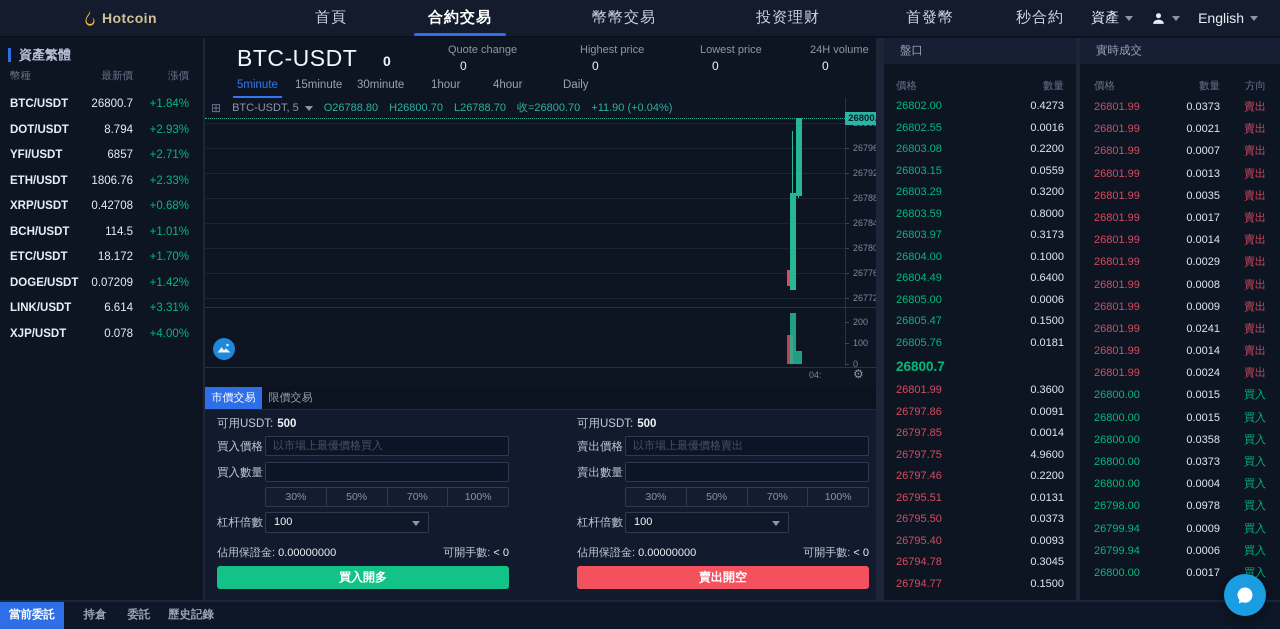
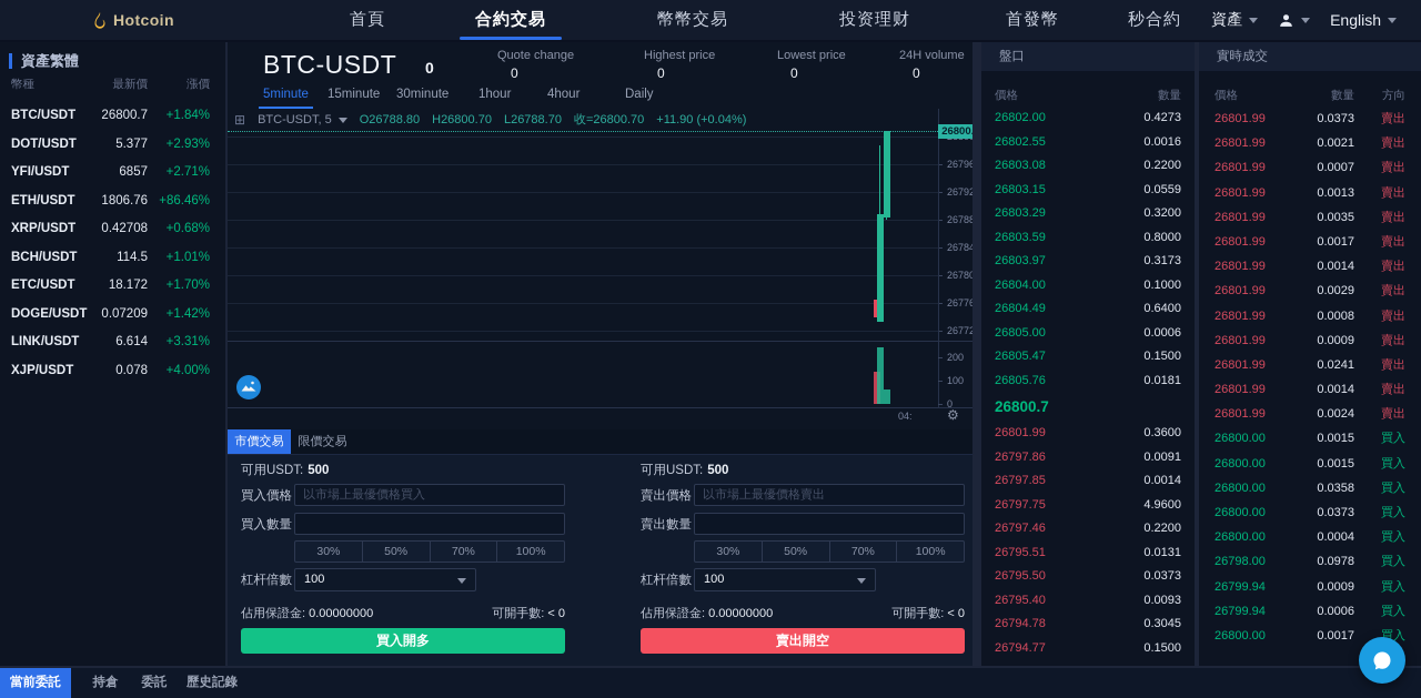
  Hotcoin
  首頁
  合約交易
  幣幣交易
  投资理财
  首發幣
  秒合約
  資產
  English
  資產繁體
  幣種
  最新價
  漲價
  BTC/USDT
  26800.7
  +1.84%
  DOT/USDT
- 8.794
+ 5.377
  +2.93%
  YFI/USDT
  6857
  +2.71%
  ETH/USDT
  1806.76
- +2.33%
+ +86.46%
  XRP/USDT
  0.42708
  +0.68%
  BCH/USDT
  114.5
  +1.01%
  ETC/USDT
  18.172
  +1.70%
  DOGE/USDT
  0.07209
  +1.42%
  LINK/USDT
  6.614
  +3.31%
  XJP/USDT
  0.078
  +4.00%
  BTC-USDT
  0
  Quote change
  0
  Highest price
  0
  Lowest price
  0
  24H volume
  0
  5minute
  15minute
  30minute
  1hour
  4hour
  Daily
  200
  100
  0
  26800.
  ⊞
  BTC-USDT, 5
  O26788.80
  H26800.70
  L26788.70
  收=26800.70
  +11.90 (+0.04%)
  04:
  ⚙
  市價交易
  限價交易
  可用USDT: 500
  買入價格
  以市場上最優價格買入
  買入數量
  30%
  50%
  70%
  100%
  杠杆倍數
  100
  佔用保證金: 0.00000000
  可開手數: < 0
  買入開多
  可用USDT: 500
  賣出價格
  以市場上最優價格賣出
  賣出數量
  30%
  50%
  70%
  100%
  杠杆倍數
  100
  佔用保證金: 0.00000000
  可開手數: < 0
  賣出開空
  盤口
  價格
  數量
  26802.00
  0.4273
  26802.55
  0.0016
  26803.08
  0.2200
  26803.15
  0.0559
  26803.29
  0.3200
  26803.59
  0.8000
  26803.97
  0.3173
  26804.00
  0.1000
  26804.49
  0.6400
  26805.00
  0.0006
  26805.47
  0.1500
  26805.76
  0.0181
  26800.7
  26801.99
  0.3600
  26797.86
  0.0091
  26797.85
  0.0014
  26797.75
  4.9600
  26797.46
  0.2200
  26795.51
  0.0131
  26795.50
  0.0373
  26795.40
  0.0093
  26794.78
  0.3045
  26794.77
  0.1500
  實時成交
  價格
  數量
  方向
  26801.99
  0.0373
  賣出
  26801.99
  0.0021
  賣出
  26801.99
  0.0007
  賣出
  26801.99
  0.0013
  賣出
  26801.99
  0.0035
  賣出
  26801.99
  0.0017
  賣出
  26801.99
  0.0014
  賣出
  26801.99
  0.0029
  賣出
  26801.99
  0.0008
  賣出
  26801.99
  0.0009
  賣出
  26801.99
  0.0241
  賣出
  26801.99
  0.0014
  賣出
  26801.99
  0.0024
  賣出
  26800.00
  0.0015
  買入
  26800.00
  0.0015
  買入
  26800.00
  0.0358
  買入
  26800.00
  0.0373
  買入
  26800.00
  0.0004
  買入
  26798.00
  0.0978
  買入
  26799.94
  0.0009
  買入
  26799.94
  0.0006
  買入
  26800.00
  0.0017
  買入
  當前委託
  持倉
  委託
  歷史記錄
